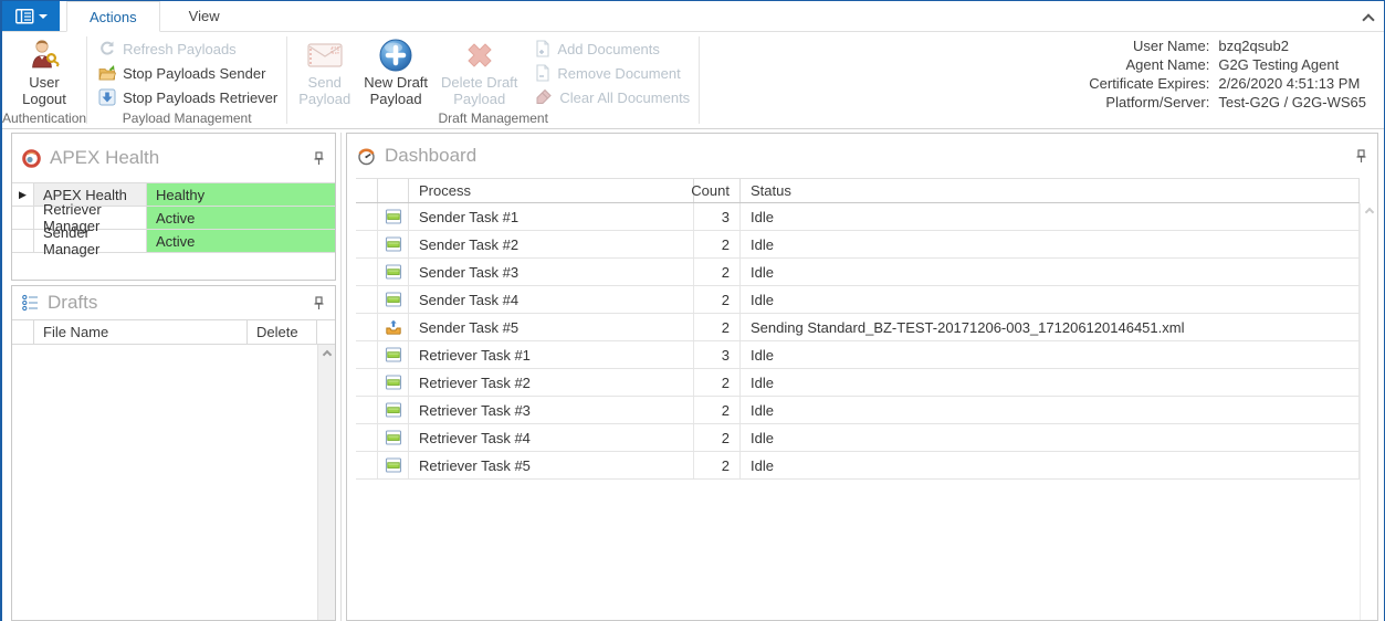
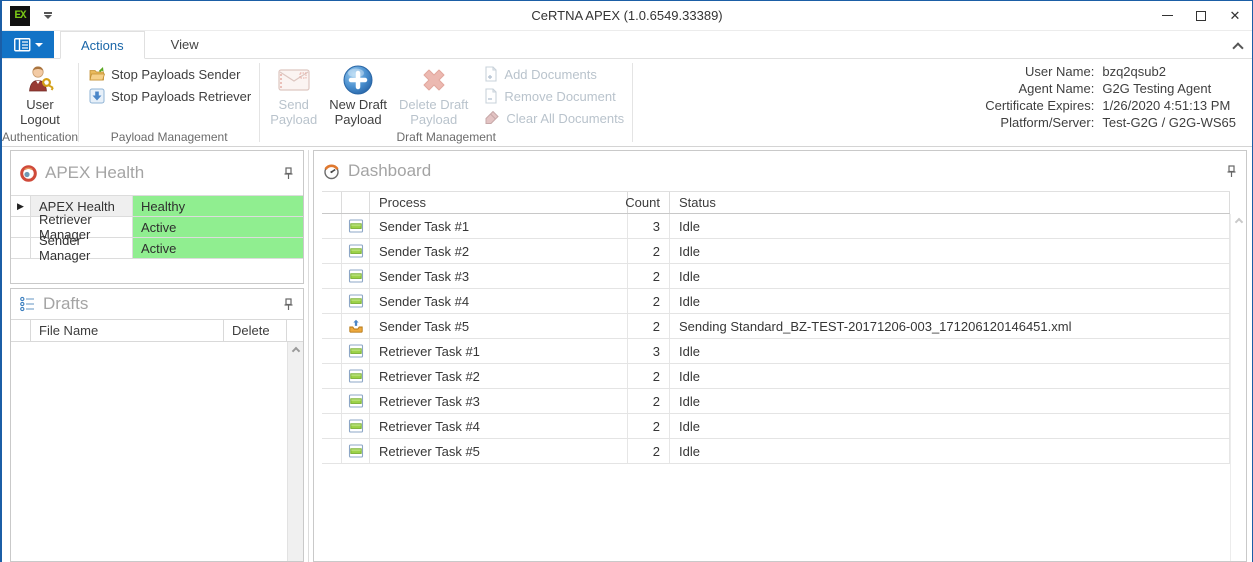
+ EX
+ CeRTNA APEX (1.0.6549.33389)
+ ✕
  Actions
  View
  User
  Logout
  Authentication
- Refresh Payloads
  Stop Payloads Sender
  Stop Payloads Retriever
  Payload Management
  Send
  Payload
  New Draft
  Payload
  Delete Draft
  Payload
  Add Documents
  Remove Document
  Clear All Documents
  Draft Management
  User Name:
  bzq2qsub2
  Agent Name:
  G2G Testing Agent
  Certificate Expires:
- 2/26/2020 4:51:13 PM
+ 1/26/2020 4:51:13 PM
  Platform/Server:
  Test-G2G / G2G-WS65
  APEX Health
  ▶
  APEX Health
  Healthy
  Retriever Manager
  Active
  Sender Manager
  Active
  Drafts
  File Name
  Delete
  Dashboard
  Process
  Count
  Status
  Sender Task #1
  3
  Idle
  Sender Task #2
  2
  Idle
  Sender Task #3
  2
  Idle
  Sender Task #4
  2
  Idle
  Sender Task #5
  2
  Sending Standard_BZ-TEST-20171206-003_171206120146451.xml
  Retriever Task #1
  3
  Idle
  Retriever Task #2
  2
  Idle
  Retriever Task #3
  2
  Idle
  Retriever Task #4
  2
  Idle
  Retriever Task #5
  2
  Idle
